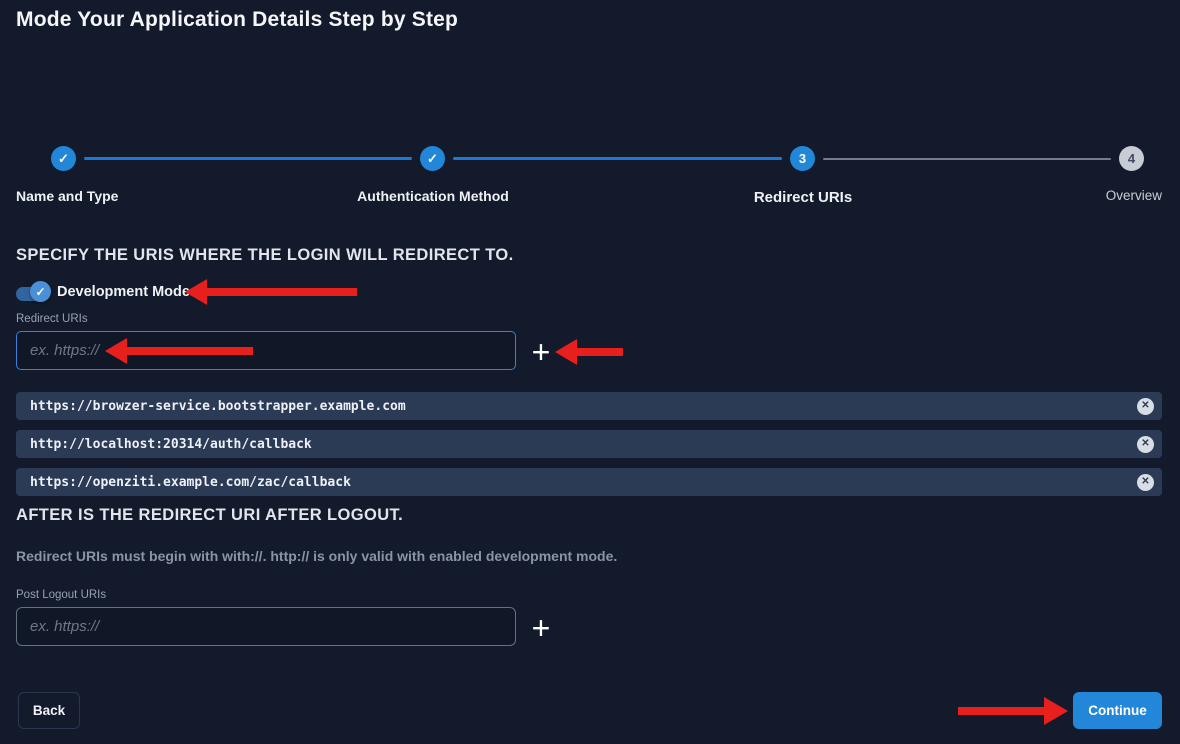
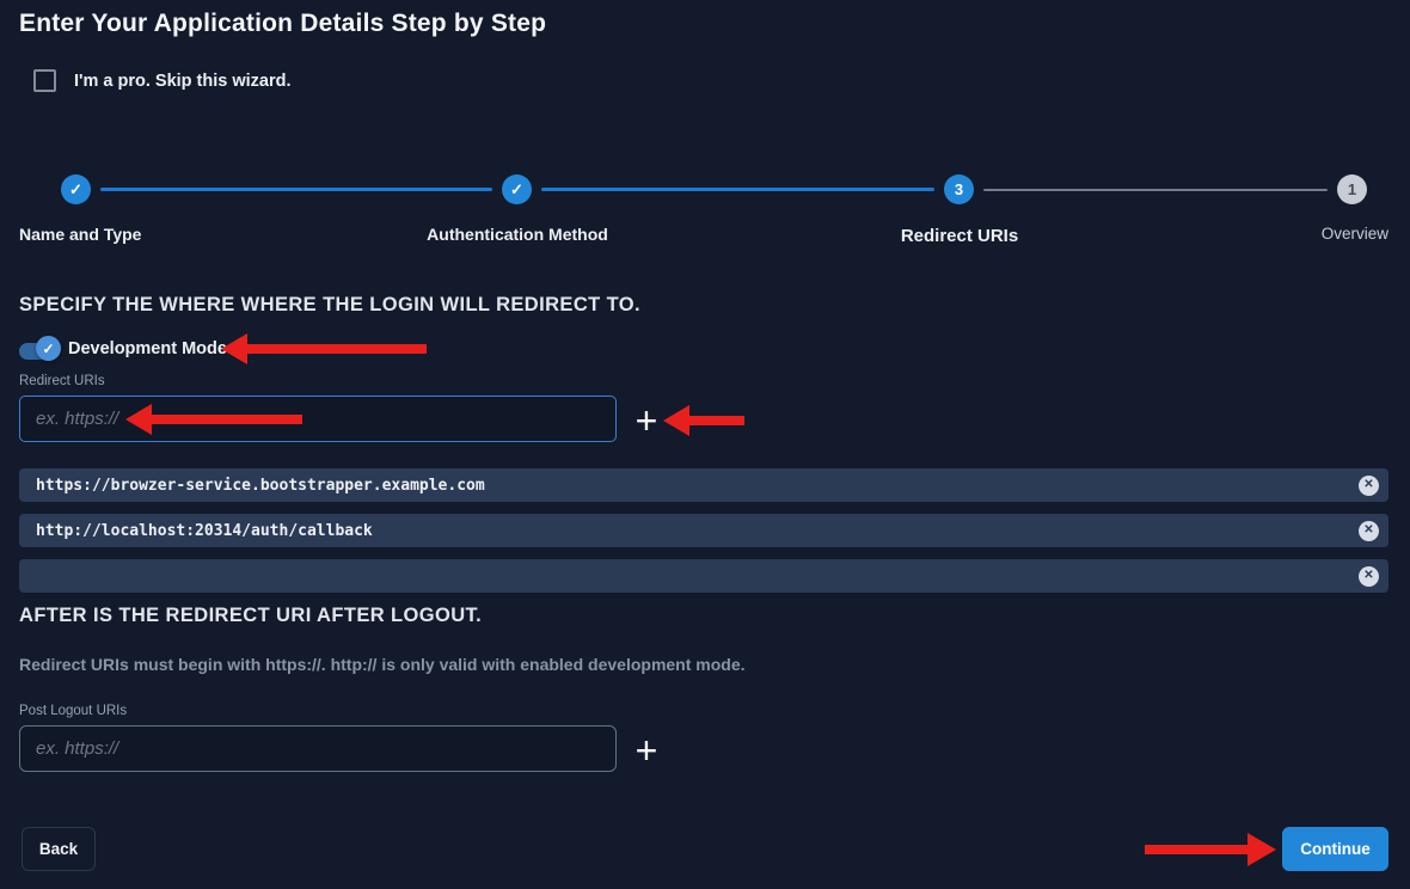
- Mode Your Application Details Step by Step
+ Enter Your Application Details Step by Step
+ I'm a pro. Skip this wizard.
  ✓
  ✓
  3
- 4
+ 1
  Name and Type
  Authentication Method
  Redirect URIs
  Overview
- SPECIFY THE URIS WHERE THE LOGIN WILL REDIRECT TO.
+ SPECIFY THE WHERE WHERE THE LOGIN WILL REDIRECT TO.
  ✓
  Development Mode
  Redirect URIs
  ex. https://
  +
  https://browzer-service.bootstrapper.example.com
  ✕
  http://localhost:20314/auth/callback
  ✕
- https://openziti.example.com/zac/callback
  ✕
  AFTER IS THE REDIRECT URI AFTER LOGOUT.
- Redirect URIs must begin with with://. http:// is only valid with enabled development mode.
+ Redirect URIs must begin with https://. http:// is only valid with enabled development mode.
  Post Logout URIs
  ex. https://
  +
  Back
  Continue
